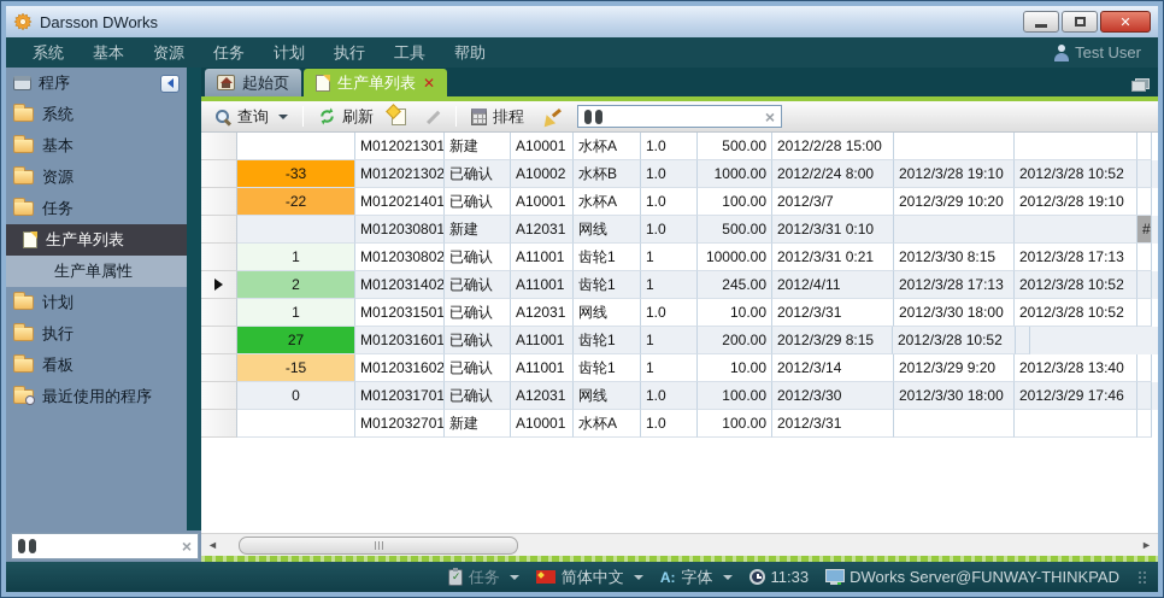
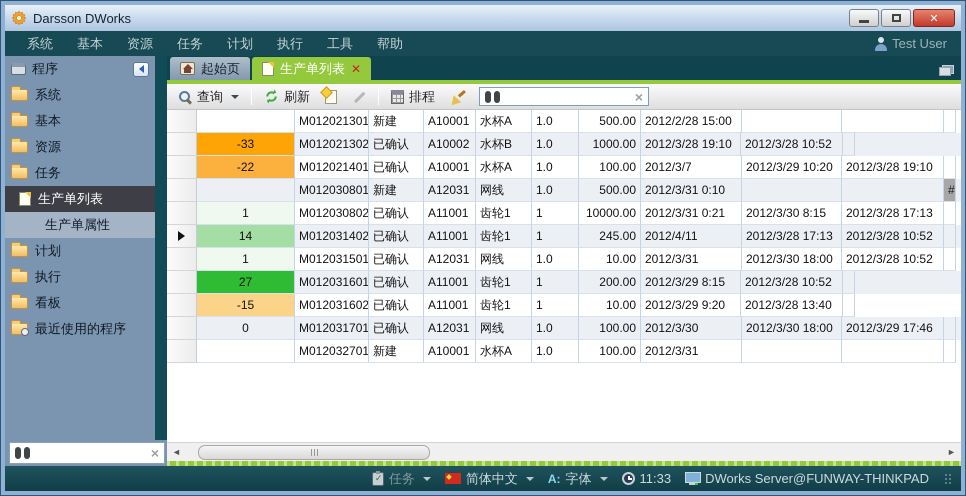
  Darsson DWorks
  ✕
  系统 基本 资源 任务 计划 执行 工具 帮助
  Test User
  程序
  系统
  基本
  资源
  任务
  生产单列表
  生产单属性
  计划
  执行
  看板
  最近使用的程序
  ×
  起始页
  生产单列表
  ✕
  查询
  刷新
  排程
  ×
  M012021301
  新建
  A10001
  水杯A
  1.0
  500.00
  2012/2/28 15:00
  -33
  M012021302
  已确认
  A10002
  水杯B
  1.0
  1000.00
- 2012/2/24 8:00
  2012/3/28 19:10
  2012/3/28 10:52
  -22
  M012021401
  已确认
  A10001
  水杯A
  1.0
  100.00
  2012/3/7
  2012/3/29 10:20
  2012/3/28 19:10
  M012030801
  新建
  A12031
  网线
  1.0
  500.00
  2012/3/31 0:10
  #
  1
  M012030802
  已确认
  A11001
  齿轮1
  1
  10000.00
  2012/3/31 0:21
  2012/3/30 8:15
  2012/3/28 17:13
- 2
+ 14
  M012031402
  已确认
  A11001
  齿轮1
  1
  245.00
  2012/4/11
  2012/3/28 17:13
  2012/3/28 10:52
  1
  M012031501
  已确认
  A12031
  网线
  1.0
  10.00
  2012/3/31
  2012/3/30 18:00
  2012/3/28 10:52
  27
  M012031601
  已确认
  A11001
  齿轮1
  1
  200.00
  2012/3/29 8:15
  2012/3/28 10:52
  -15
  M012031602
  已确认
  A11001
  齿轮1
  1
  10.00
- 2012/3/14
  2012/3/29 9:20
  2012/3/28 13:40
  0
  M012031701
  已确认
  A12031
  网线
  1.0
  100.00
  2012/3/30
  2012/3/30 18:00
  2012/3/29 17:46
  M012032701
  新建
  A10001
  水杯A
  1.0
  100.00
  2012/3/31
  ◄
  ►
  任务
  简体中文
  A:
  字体
  11:33
  DWorks Server@FUNWAY-THINKPAD
